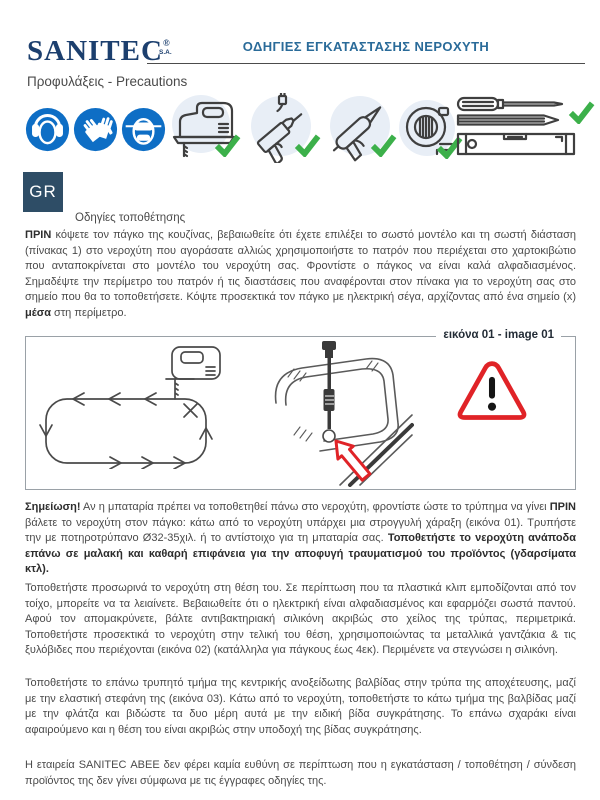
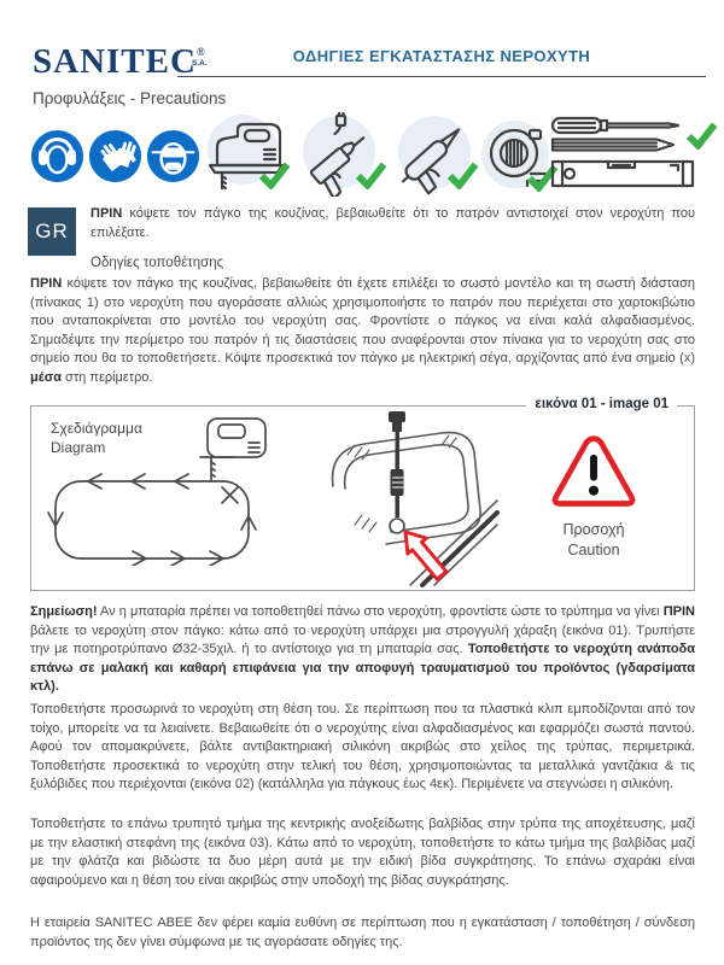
  SANITEC®
  ΟΔΗΓΙΕΣ ΕΓΚΑΤΑΣΤΑΣΗΣ ΝΕΡΟΧΥΤΗ
  Προφυλάξεις - Precautions
  GR
+ ΠΡΙΝ κόψετε τον πάγκο της κουζίνας, βεβαιωθείτε ότι το πατρόν αντιστοιχεί στον νεροχύτη που επιλέξατε.
  Οδηγίες τοποθέτησης
  ΠΡΙΝ κόψετε τον πάγκο της κουζίνας, βεβαιωθείτε ότι έχετε επιλέξει το σωστό μοντέλο και τη σωστή διάσταση (πίνακας 1) στο νεροχύτη που αγοράσατε αλλιώς χρησιμοποιήστε το πατρόν που περιέχεται στο χαρτοκιβώτιο που ανταποκρίνεται στο μοντέλο του νεροχύτη σας. Φροντίστε ο πάγκος να είναι καλά αλφαδιασμένος. Σημαδέψτε την περίμετρο του πατρόν ή τις διαστάσεις που αναφέρονται στον πίνακα για το νεροχύτη σας στο σημείο που θα το τοποθετήσετε. Κόψτε προσεκτικά τον πάγκο με ηλεκτρική σέγα, αρχίζοντας από ένα σημείο (x) μέσα στη περίμετρο.
  εικόνα 01 - image 01
+ Σχεδιάγραμμα
+ Diagram
+ Προσοχή
+ Caution
  Σημείωση! Αν η μπαταρία πρέπει να τοποθετηθεί πάνω στο νεροχύτη, φροντίστε ώστε το τρύπημα να γίνει ΠΡΙΝ βάλετε το νεροχύτη στον πάγκο: κάτω από το νεροχύτη υπάρχει μια στρογγυλή χάραξη (εικόνα 01). Τρυπήστε την με ποτηροτρύπανο Ø32-35χιλ. ή το αντίστοιχο για τη μπαταρία σας. Τοποθετήστε το νεροχύτη ανάποδα επάνω σε μαλακή και καθαρή επιφάνεια για την αποφυγή τραυματισμού του προϊόντος (γδαρσίματα κτλ).
- Τοποθετήστε προσωρινά το νεροχύτη στη θέση του. Σε περίπτωση που τα πλαστικά κλιπ εμποδίζονται από τον τοίχο, μπορείτε να τα λειαίνετε. Βεβαιωθείτε ότι ο ηλεκτρική είναι αλφαδιασμένος και εφαρμόζει σωστά παντού. Αφού τον απομακρύνετε, βάλτε αντιβακτηριακή σιλικόνη ακριβώς στο χείλος της τρύπας, περιμετρικά. Τοποθετήστε προσεκτικά το νεροχύτη στην τελική του θέση, χρησιμοποιώντας τα μεταλλικά γαντζάκια & τις ξυλόβιδες που περιέχονται (εικόνα 02) (κατάλληλα για πάγκους έως 4εκ). Περιμένετε να στεγνώσει η σιλικόνη.
+ Τοποθετήστε προσωρινά το νεροχύτη στη θέση του. Σε περίπτωση που τα πλαστικά κλιπ εμποδίζονται από τον τοίχο, μπορείτε να τα λειαίνετε. Βεβαιωθείτε ότι ο νεροχύτης είναι αλφαδιασμένος και εφαρμόζει σωστά παντού. Αφού τον απομακρύνετε, βάλτε αντιβακτηριακή σιλικόνη ακριβώς στο χείλος της τρύπας, περιμετρικά. Τοποθετήστε προσεκτικά το νεροχύτη στην τελική του θέση, χρησιμοποιώντας τα μεταλλικά γαντζάκια & τις ξυλόβιδες που περιέχονται (εικόνα 02) (κατάλληλα για πάγκους έως 4εκ). Περιμένετε να στεγνώσει η σιλικόνη.
  Τοποθετήστε το επάνω τρυπητό τμήμα της κεντρικής ανοξείδωτης βαλβίδας στην τρύπα της αποχέτευσης, μαζί με την ελαστική στεφάνη της (εικόνα 03). Κάτω από το νεροχύτη, τοποθετήστε το κάτω τμήμα της βαλβίδας μαζί με την φλάτζα και βιδώστε τα δυο μέρη αυτά με την ειδική βίδα συγκράτησης. Το επάνω σχαράκι είναι αφαιρούμενο και η θέση του είναι ακριβώς στην υποδοχή της βίδας συγκράτησης.
- Η εταιρεία SANITEC ΑΒΕΕ δεν φέρει καμία ευθύνη σε περίπτωση που η εγκατάσταση / τοποθέτηση / σύνδεση προϊόντος της δεν γίνει σύμφωνα με τις έγγραφες οδηγίες της.
+ Η εταιρεία SANITEC ΑΒΕΕ δεν φέρει καμία ευθύνη σε περίπτωση που η εγκατάσταση / τοποθέτηση / σύνδεση προϊόντος της δεν γίνει σύμφωνα με τις αγοράσατε οδηγίες της.
